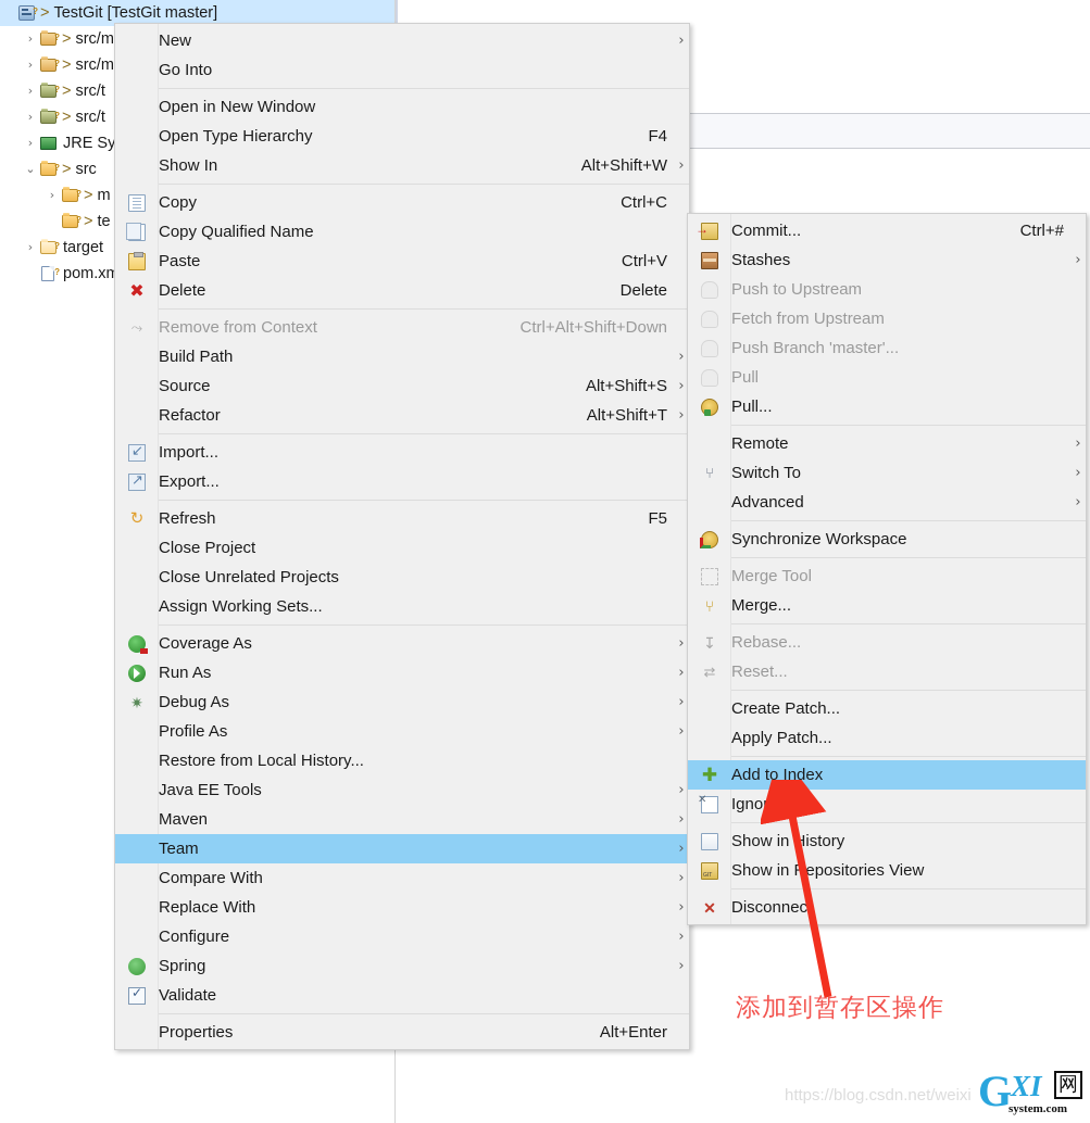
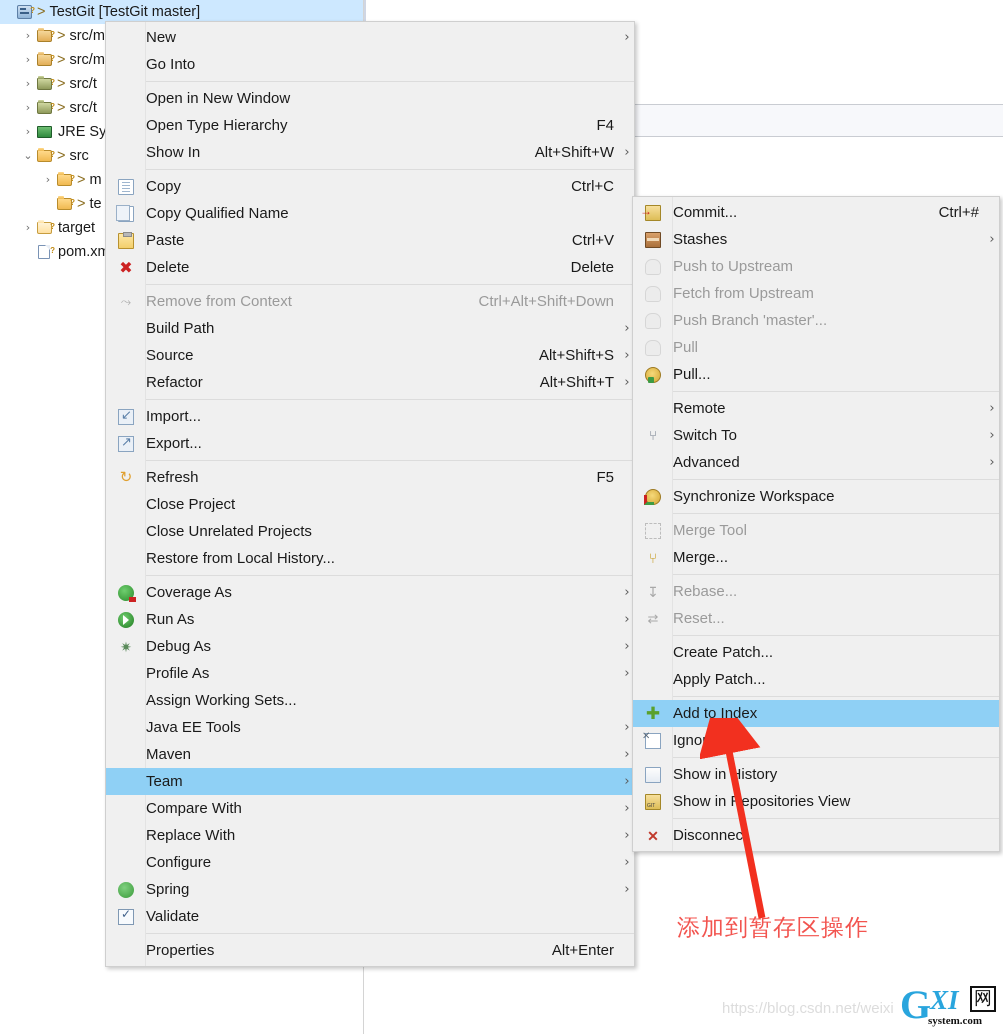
  ?
  >
  TestGit [TestGit master]
  ›
  ?
  >
  src/m
  ›
  ?
  >
  src/m
  ›
  ?
  >
  src/t
  ›
  ?
  >
  src/t
  ›
  JRE Sy
  ⌄
  ?
  >
  src
  ›
  ?
  >
  m
  ?
  >
  te
  ›
  ?
  target
  ?
  pom.xm
  New
  ›
  Go Into
  Open in New Window
  Open Type Hierarchy
  F4
  Show In
  Alt+Shift+W
  ›
  Copy
  Ctrl+C
  Copy Qualified Name
  Paste
  Ctrl+V
  ✖
  Delete
  Delete
  ⤳
  Remove from Context
  Ctrl+Alt+Shift+Down
  Build Path
  ›
  Source
  Alt+Shift+S
  ›
  Refactor
  Alt+Shift+T
  ›
  Import...
  Export...
  ↻
  Refresh
  F5
  Close Project
  Close Unrelated Projects
- Assign Working Sets...
+ Restore from Local History...
  Coverage As
  ›
  Run As
  ›
  ✷
  Debug As
  ›
  Profile As
  ›
- Restore from Local History...
+ Assign Working Sets...
  Java EE Tools
  ›
  Maven
  ›
  Team
  ›
  Compare With
  ›
  Replace With
  ›
  Configure
  ›
  Spring
  ›
  Validate
  Properties
  Alt+Enter
  Commit...
  Ctrl+#
  Stashes
  ›
  Push to Upstream
  Fetch from Upstream
  Push Branch 'master'...
  Pull
  Pull...
  Remote
  ›
  ⑂
  Switch To
  ›
  Advanced
  ›
  Synchronize Workspace
  Merge Tool
  ⑂
  Merge...
  ↧
  Rebase...
  ⇄
  Reset...
  Create Patch...
  Apply Patch...
  ✚
  Add to Index
  Ignore
  Show inistory
  Show inepositories View
  ✕
  Disconnec
  添加到暂存区操作
  https://blog.csdn.net/weixi
  G
  XI
  网
  system.com
